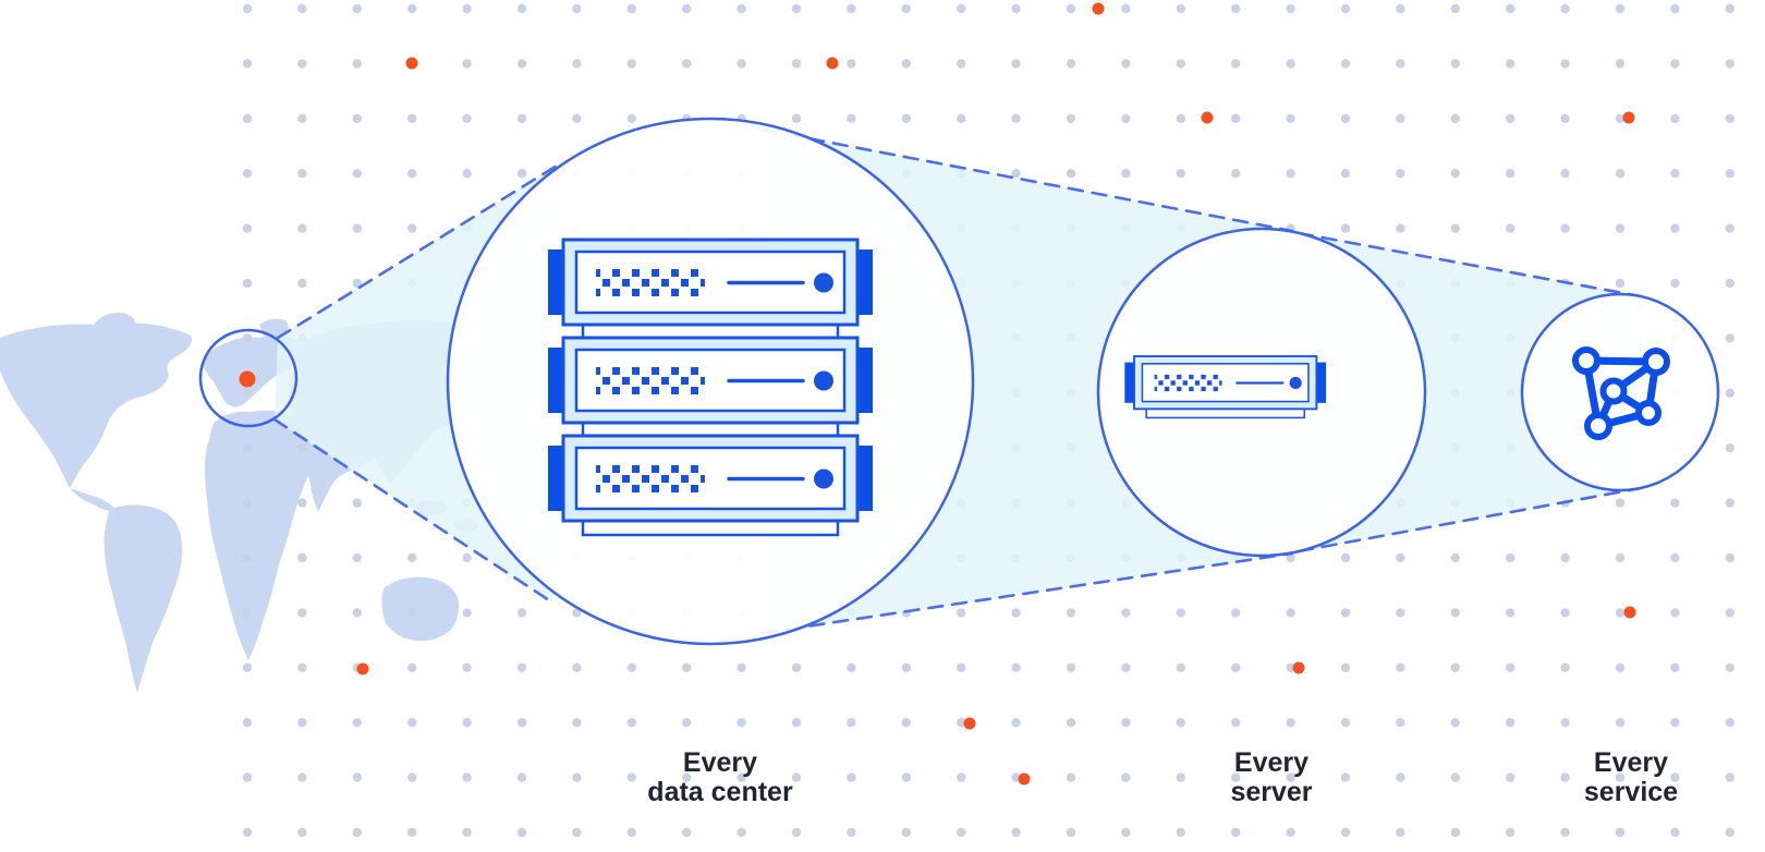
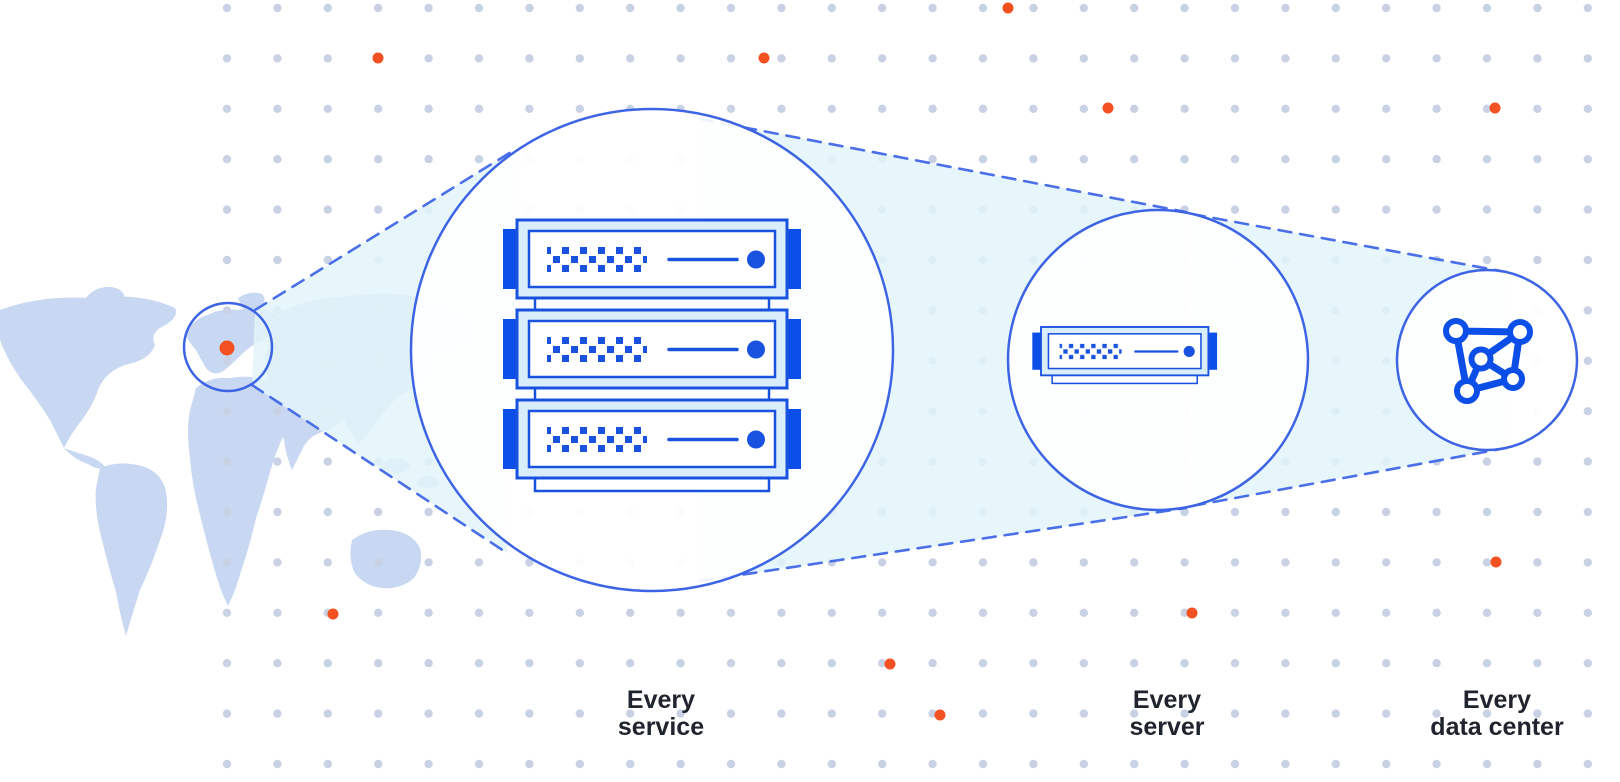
  Every
- data center
+ service
  Every
  server
  Every
- service
+ data center
